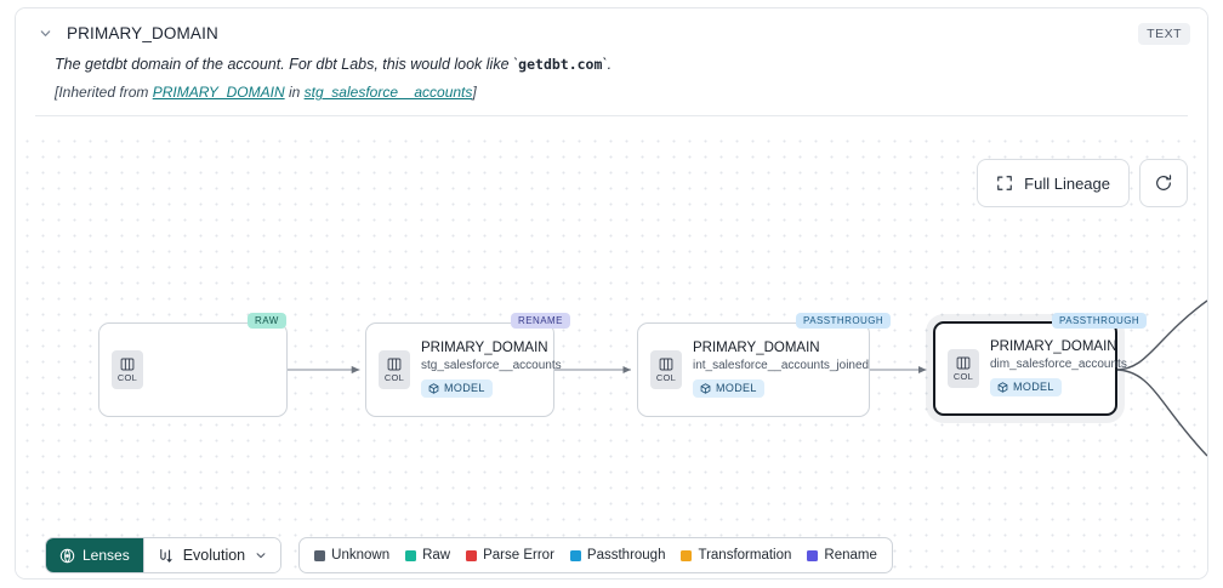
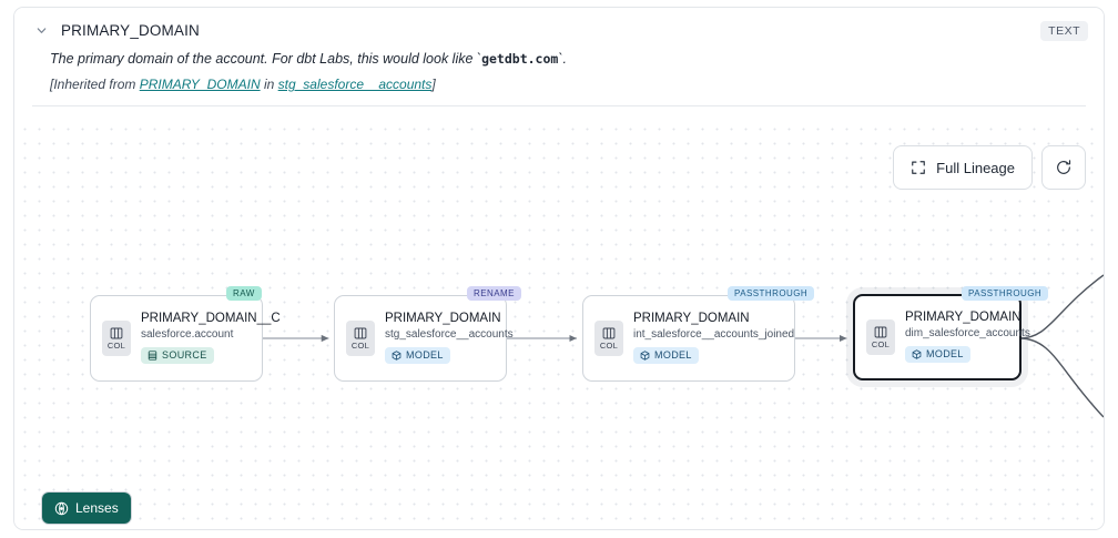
  PRIMARY_DOMAIN
  TEXT
- The getdbt domain of the account. For dbt Labs, this would look like `getdbt.com`.
+ The primary domain of the account. For dbt Labs, this would look like `getdbt.com`.
  [Inherited from PRIMARY_DOMAIN in stg_salesforce__accounts]
  Full Lineage
  RAW
  COL
+ PRIMARY_DOMAIN__C
+ salesforce.account
+ SOURCE
  RENAME
  COL
  PRIMARY_DOMAIN
  stg_salesforce__accounts
  MODEL
  PASSTHROUGH
  COL
  PRIMARY_DOMAIN
  int_salesforce__accounts_joined
  MODEL
  PASSTHROUGH
  COL
  PRIMARY_DOMAIN
  dim_salesforce_accounts
  MODEL
  Lenses
- Evolution
- Unknown
- Raw
- Parse Error
- Passthrough
- Transformation
- Rename
